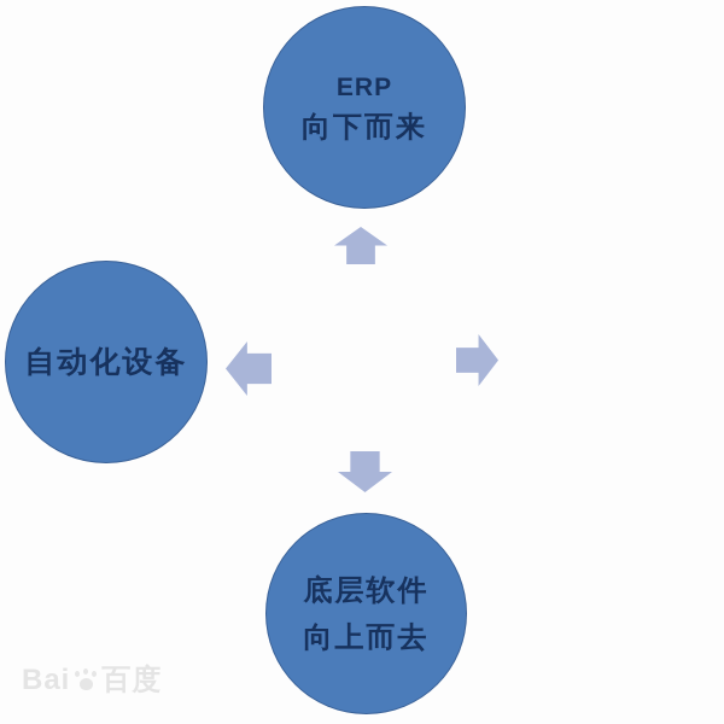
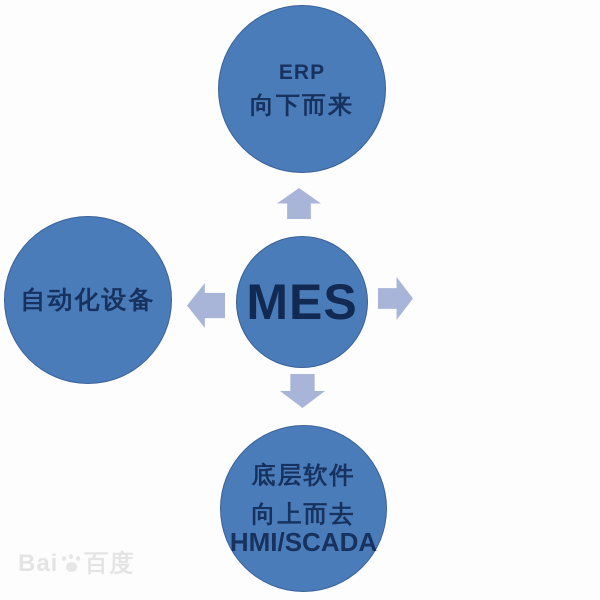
  ERP
  向下而来
  自动化设备
  底层软件
  向上而去
+ HMI/SCADA
+ MES
  Bai
  百度
